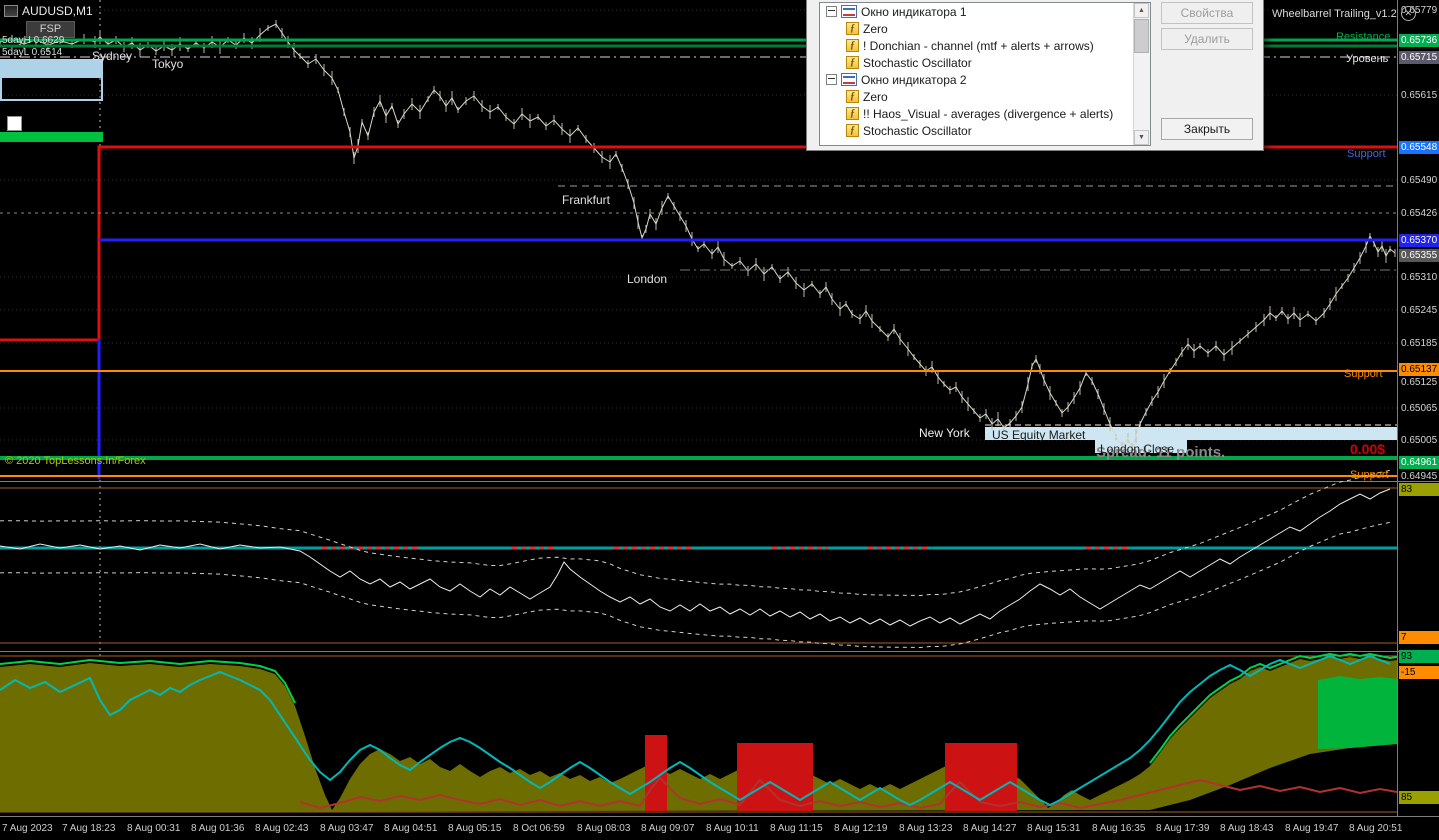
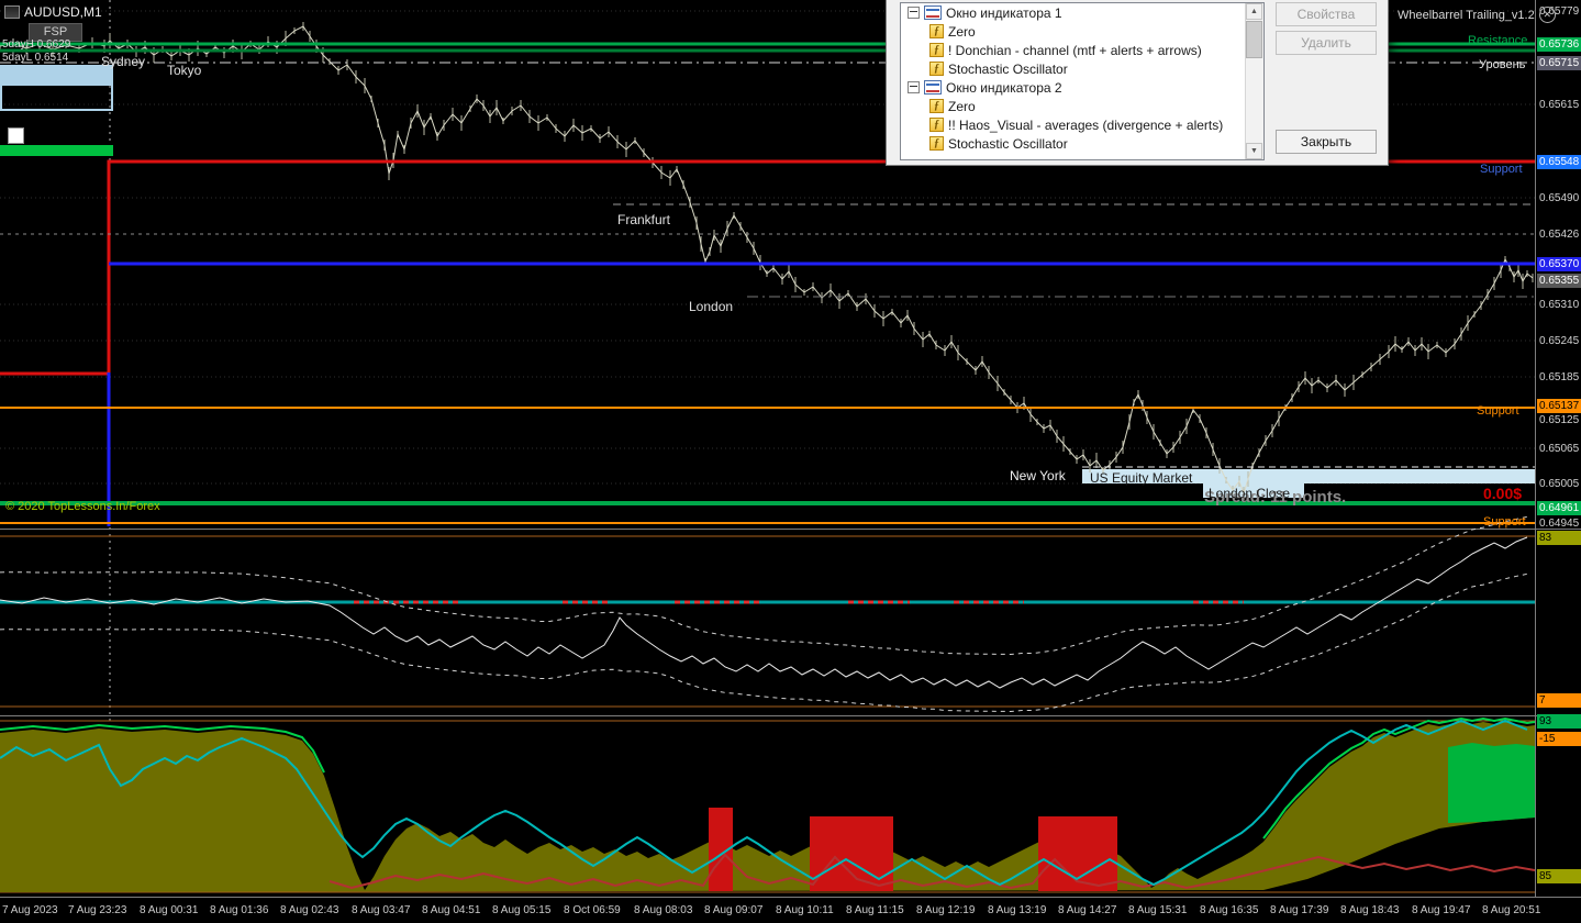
  AUDUSD,M1
  FSP
  5dayH 0.6629
  5dayL 0.6514
  © 2020 TopLessons.In/Forex
  Spread: 11 points.
  0.00$
  Sydney
  Tokyo
  Frankfurt
  London
  New York
  US Equity Market
  London Close
  Resistance
  Уровень
  Support
  Support
  Support
  Wheelbarrel Trailing_v1.2
  ✕
  0.65779
  0.65736
  0.65715
  0.65615
  0.65548
  0.65490
  0.65426
  0.65370
  0.65355
  0.65310
  0.65245
  0.65185
  0.65137
  0.65125
  0.65065
  0.65005
  0.64961
  0.64945
  83
  7
  93
  -15
  85
  7 Aug 2023
- 7 Aug 18:23
+ 7 Aug 23:23
  8 Aug 00:31
  8 Aug 01:36
  8 Aug 02:43
  8 Aug 03:47
  8 Aug 04:51
  8 Aug 05:15
  8 Oct 06:59
  8 Aug 08:03
  8 Aug 09:07
  8 Aug 10:11
  8 Aug 11:15
  8 Aug 12:19
- 8 Aug 13:23
+ 8 Aug 13:19
  8 Aug 14:27
  8 Aug 15:31
  8 Aug 16:35
  8 Aug 17:39
  8 Aug 18:43
  8 Aug 19:47
  8 Aug 20:51
  Окно индикатора 1
  ƒ
  Zero
  ƒ
  ! Donchian - channel (mtf + alerts + arrows)
  ƒ
  Stochastic Oscillator
  Окно индикатора 2
  ƒ
  Zero
  ƒ
  !! Haos_Visual - averages (divergence + alerts)
  ƒ
  Stochastic Oscillator
  Свойства
  Удалить
  Закрыть
